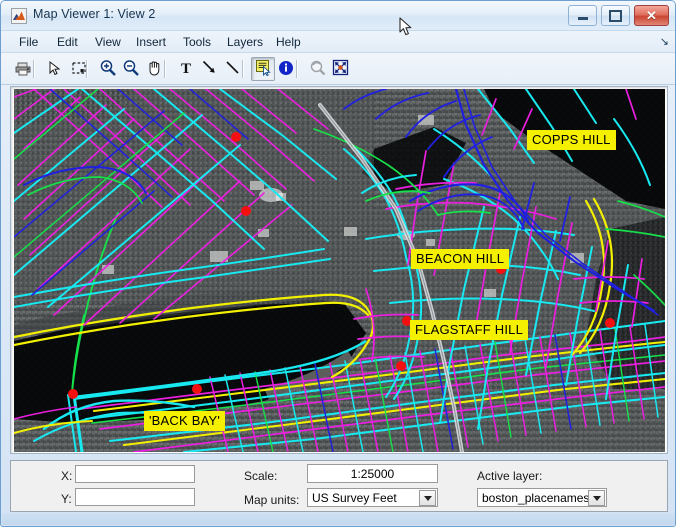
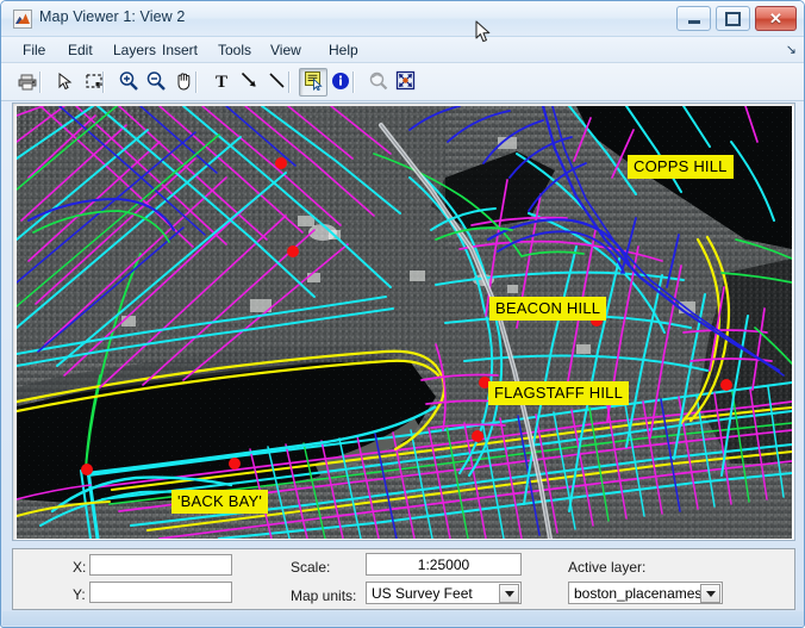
  Map Viewer 1: View 2
  ✕
  File
  Edit
- View
+ Layers
  Insert
  Tools
- Layers
+ View
  Help
  ↘
  T
  COPPS HILL
  BEACON HILL
  FLAGSTAFF HILL
  'BACK BAY'
  X:
  Y:
  Scale:
  1:25000
  Map units:
  US Survey Feet
  Active layer:
  boston_placenames
